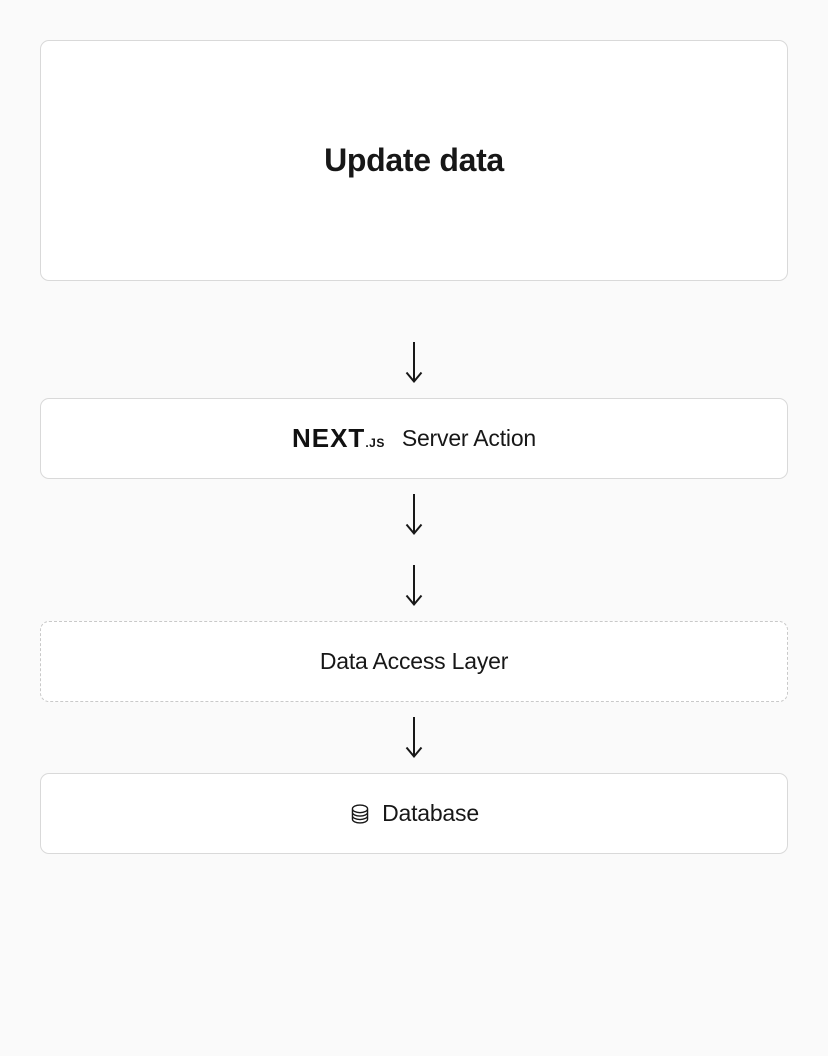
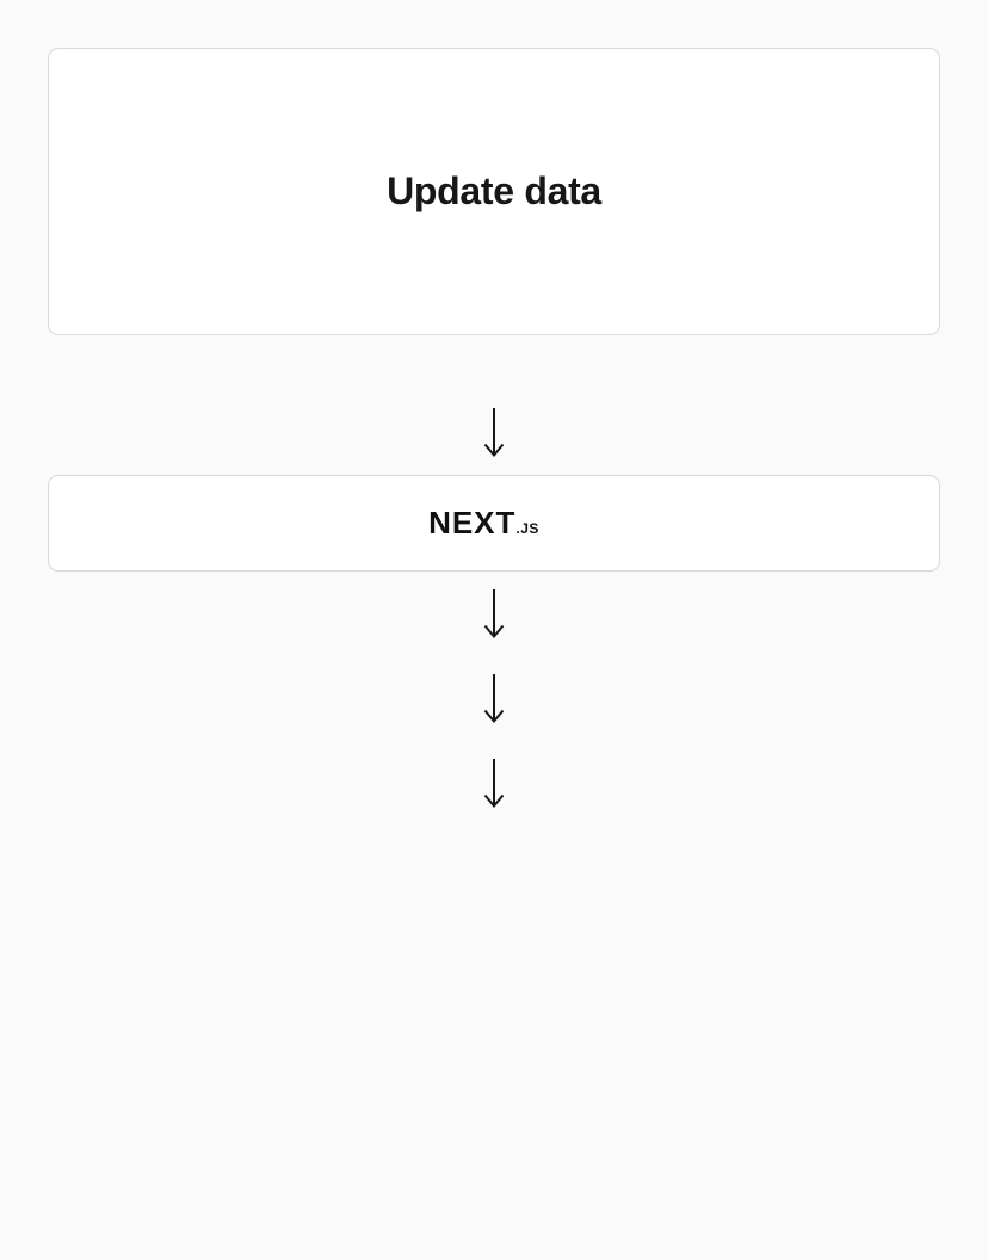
  Update data
  NEXT
  .JS
- Server Action
- Data Access Layer
- Database
